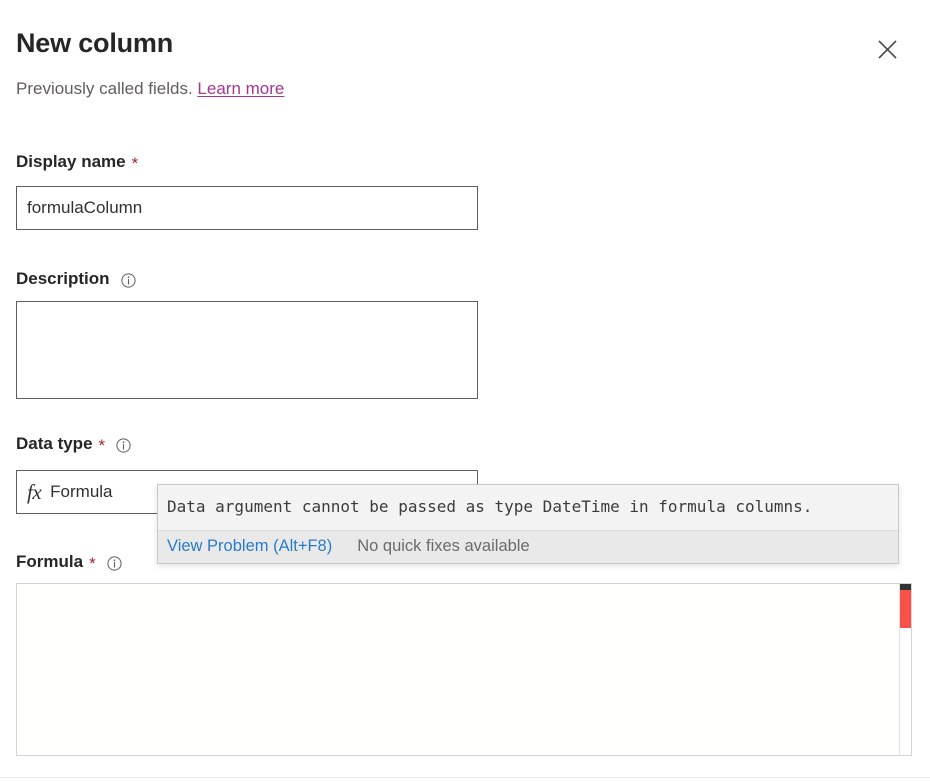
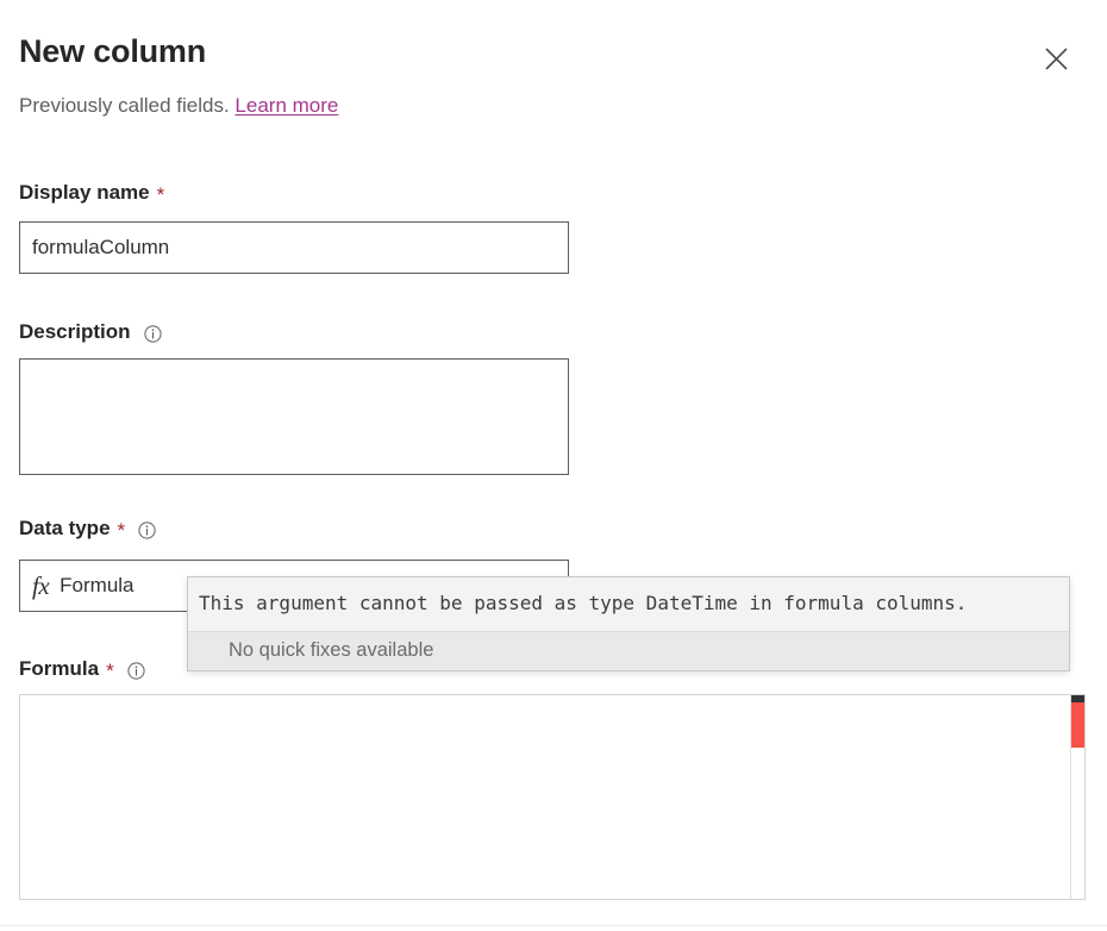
  New column
  Previously called fields. Learn more
  Display name
  *
  formulaColumn
  Description
  Data type
  *
  fx
  Formula
  Formula
  *
- Data argument cannot be passed as type DateTime in formula columns.
+ This argument cannot be passed as type DateTime in formula columns.
- View Problem (Alt+F8)
  No quick fixes available
